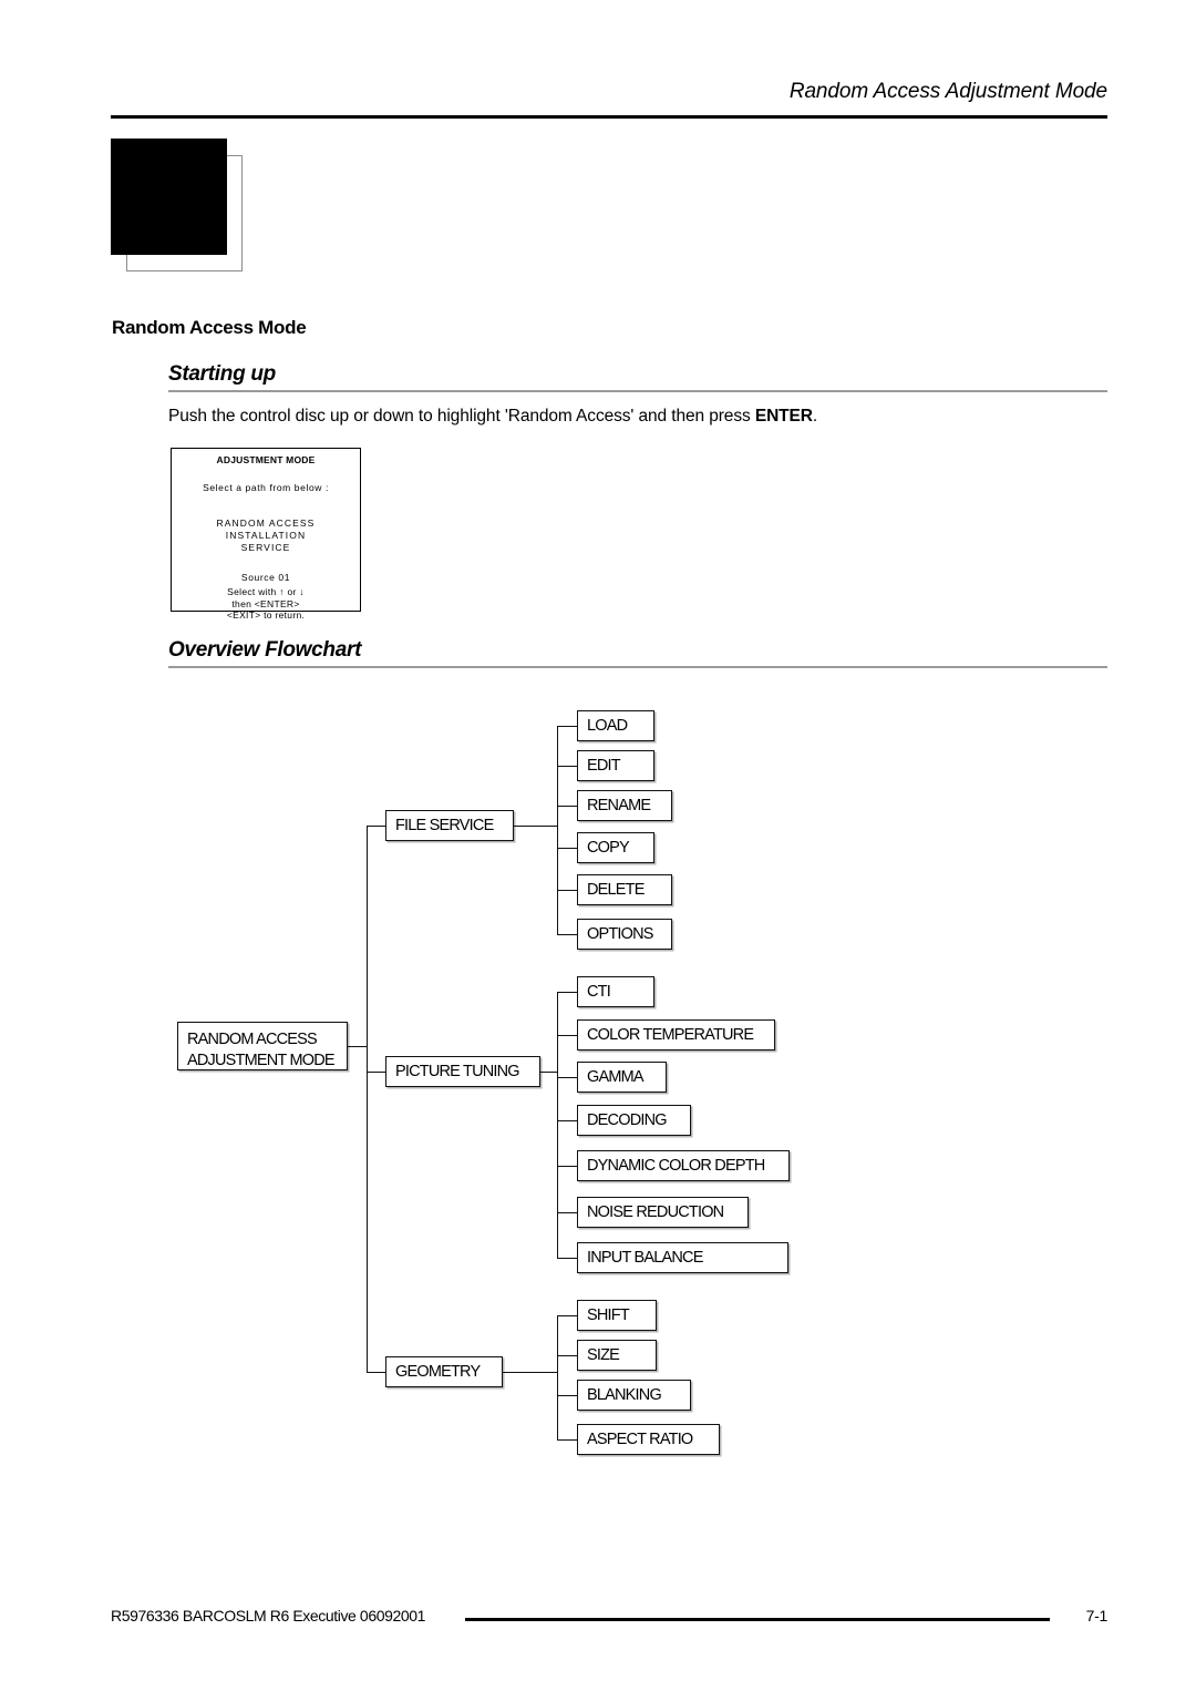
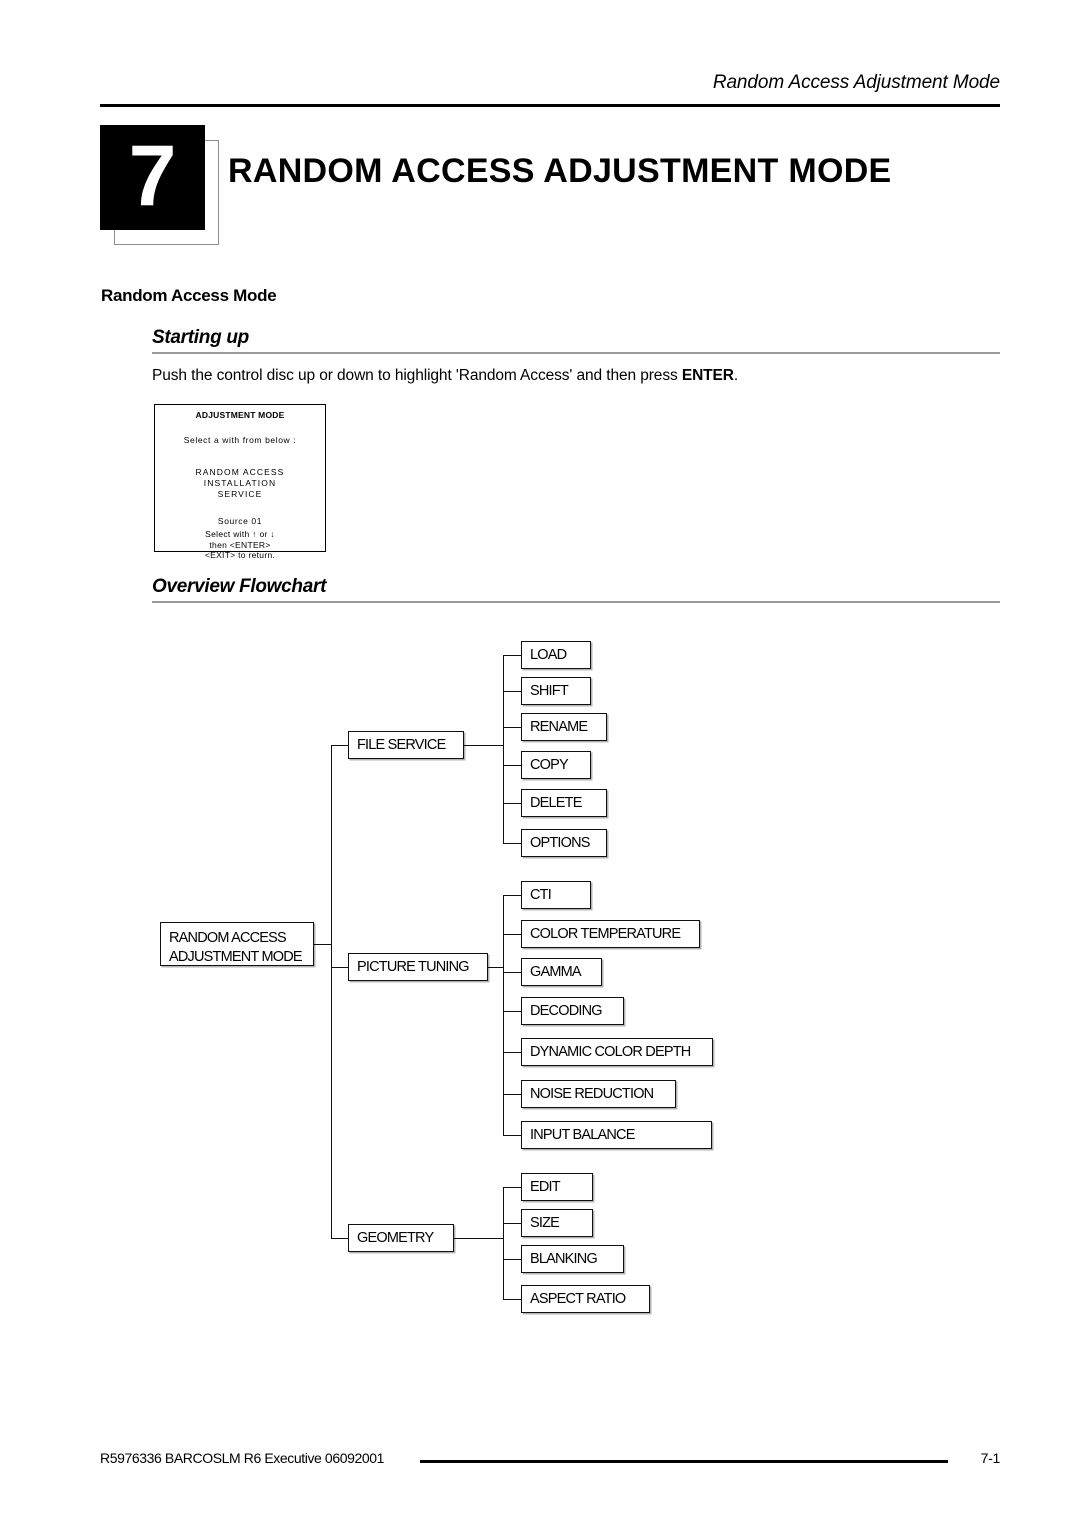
  Random Access Adjustment Mode
+ 7
+ RANDOM ACCESS ADJUSTMENT MODE
  Random Access Mode
  Starting up
  Push the control disc up or down to highlight 'Random Access' and then press ENTER.
  ADJUSTMENT MODE
- Select a path from below :
+ Select a with from below :
  RANDOM ACCESS
  INSTALLATION
  SERVICE
  Source 01
  Select with ↑ or ↓
  then <ENTER>
  <EXIT> to return.
  Overview Flowchart
  RANDOM ACCESS
  ADJUSTMENT MODE
  FILE SERVICE
  LOAD
- EDIT
+ SHIFT
  RENAME
  COPY
  DELETE
  OPTIONS
  PICTURE TUNING
  CTI
  COLOR TEMPERATURE
  GAMMA
  DECODING
  DYNAMIC COLOR DEPTH
  NOISE REDUCTION
  INPUT BALANCE
  GEOMETRY
- SHIFT
+ EDIT
  SIZE
  BLANKING
  ASPECT RATIO
  R5976336 BARCOSLM R6 Executive 06092001
  7-1
